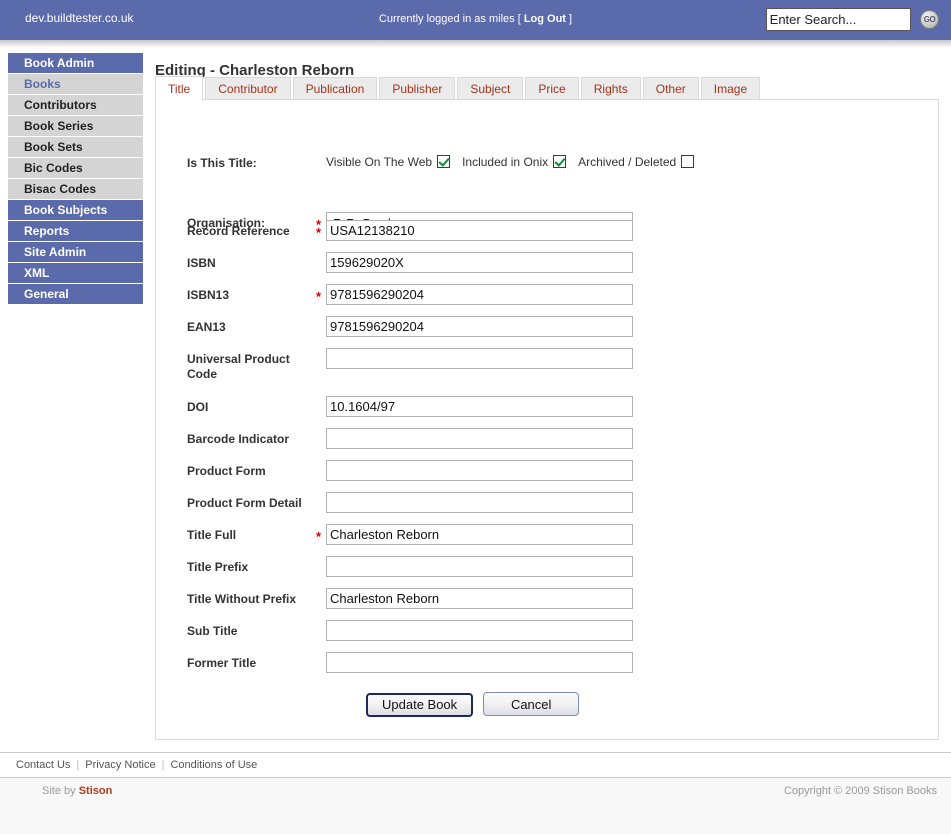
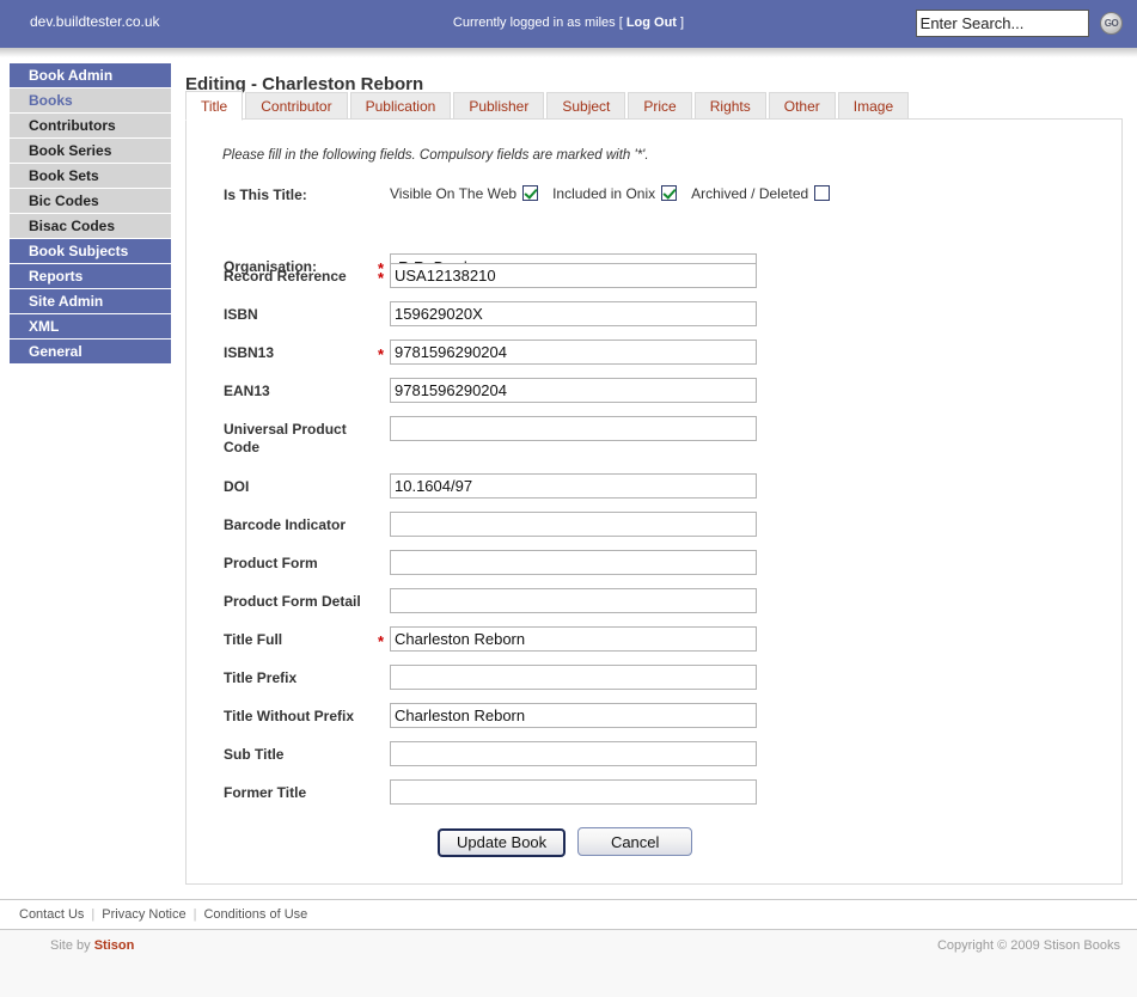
  dev.buildtester.co.uk
  Currently logged in as miles [ Log Out ]
  Enter Search... GO
  Book Admin
  Books
  Contributors
  Book Series
  Book Sets
  Bic Codes
  Bisac Codes
  Book Subjects
  Reports
  Site Admin
  XML
  General
  Editing - Charleston Reborn
  Title Contributor Publication Publisher Subject Price Rights Other Image
+ Please fill in the following fields. Compulsory fields are marked with '*'.
  Is This Title:
  Visible On The Web Included in Onix Archived / Deleted
  Organisation:
  *
  Record Reference
  *
  USA12138210
  ISBN
  159629020X
  ISBN13
  *
  9781596290204
  EAN13
  9781596290204
  Universal Product Code
  DOI
  10.1604/97
  Barcode Indicator
  Product Form
  Product Form Detail
  Title Full
  *
  Charleston Reborn
  Title Prefix
  Title Without Prefix
  Charleston Reborn
  Sub Title
  Former Title
  Update Book Cancel
  Contact Us | Privacy Notice | Conditions of Use
  Site by Stison
  Copyright © 2009 Stison Books
